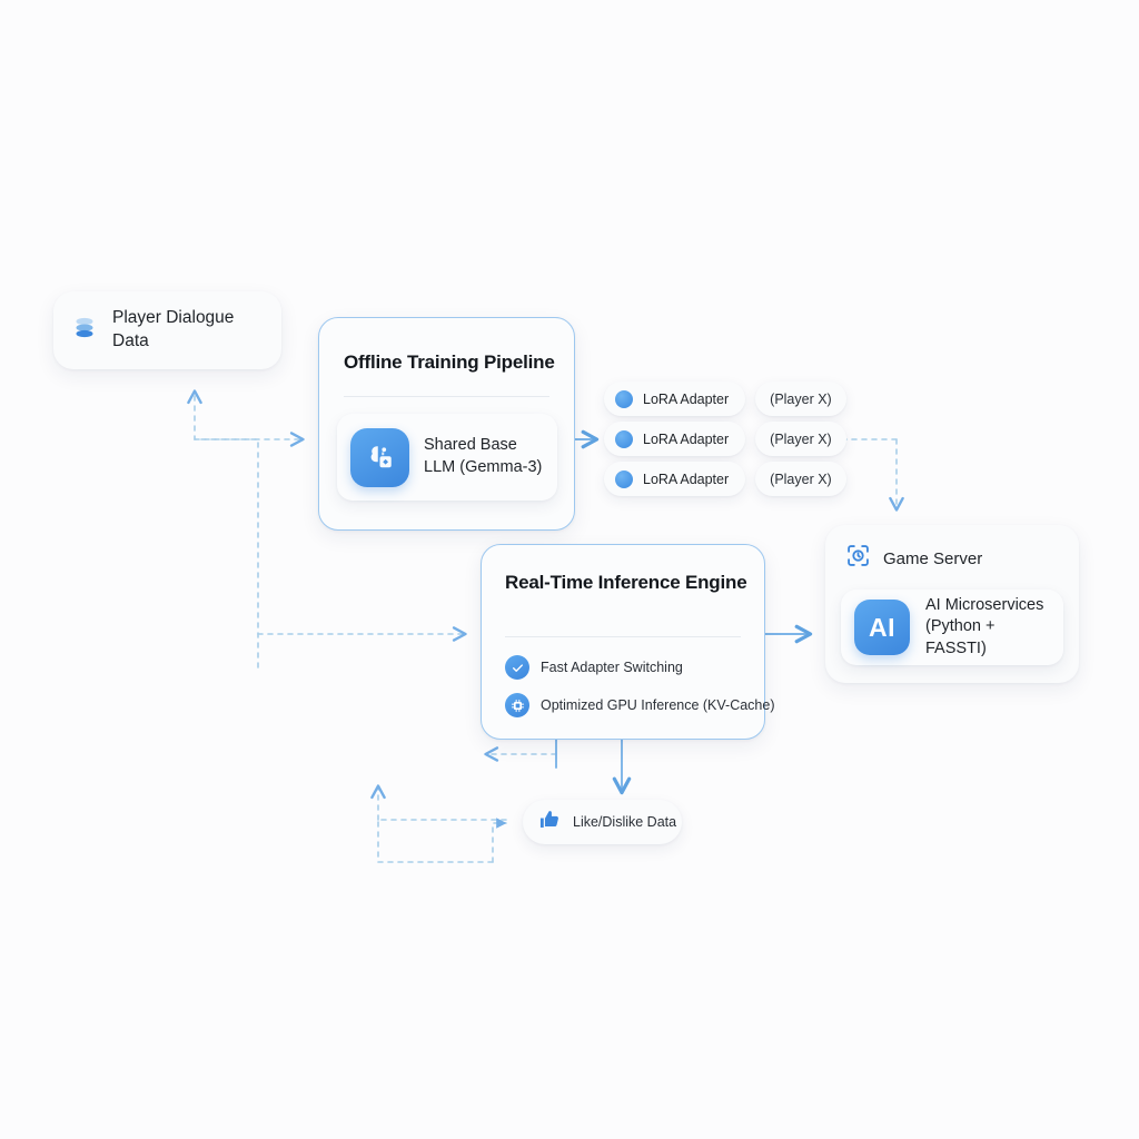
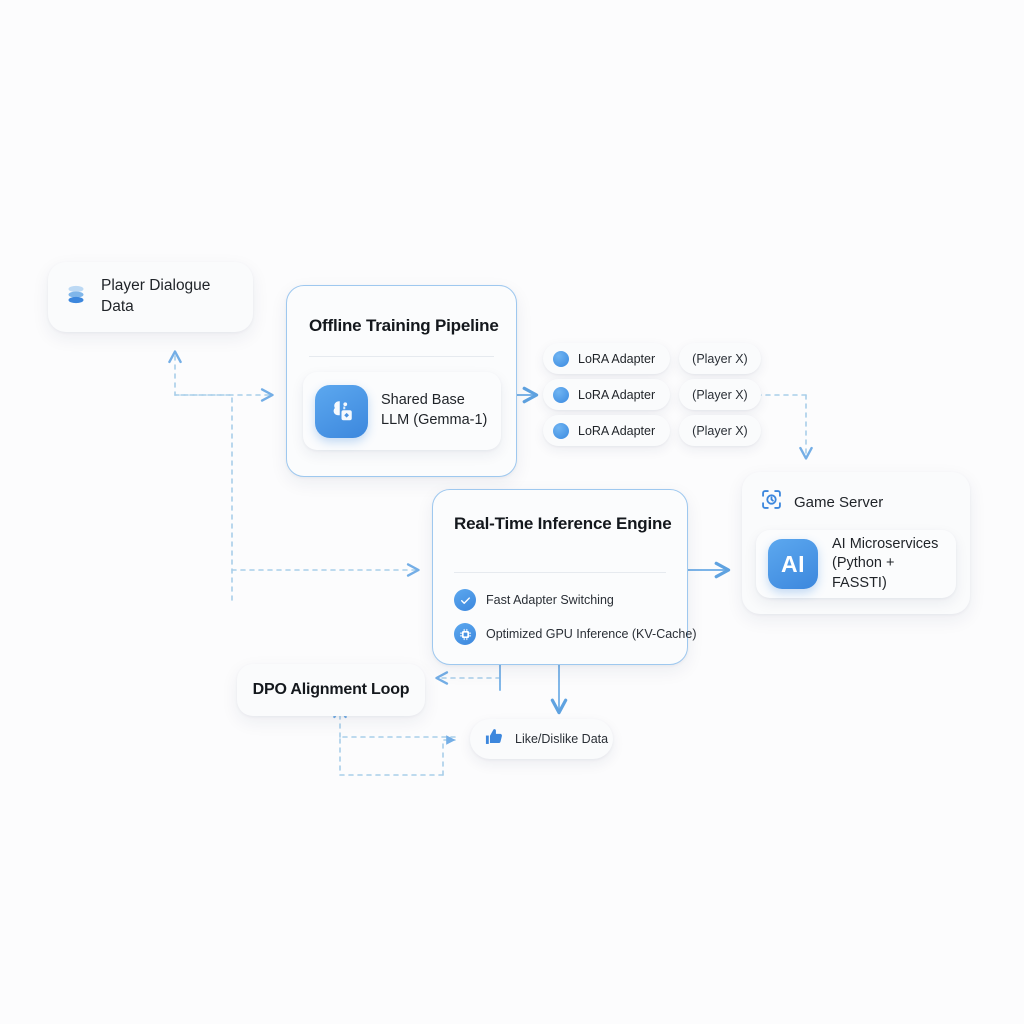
  Player Dialogue Data
  Offline Training Pipeline
- Shared Base LLM (Gemma-3)
+ Shared Base LLM (Gemma-1)
  LoRA Adapter
  (Player X)
  LoRA Adapter
  (Player X)
  LoRA Adapter
  (Player X)
  Real-Time Inference Engine
  Fast Adapter Switching
  Optimized GPU Inference (KV-Cache)
  Game Server
  AI
  AI Microservices (Python + FASSTI)
+ DPO Alignment Loop
  Like/Dislike Data
